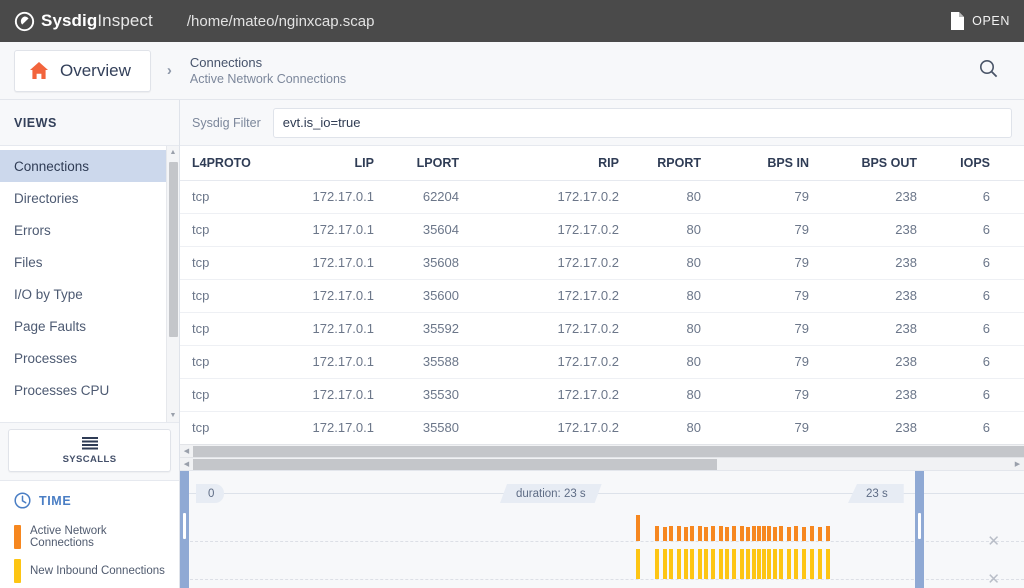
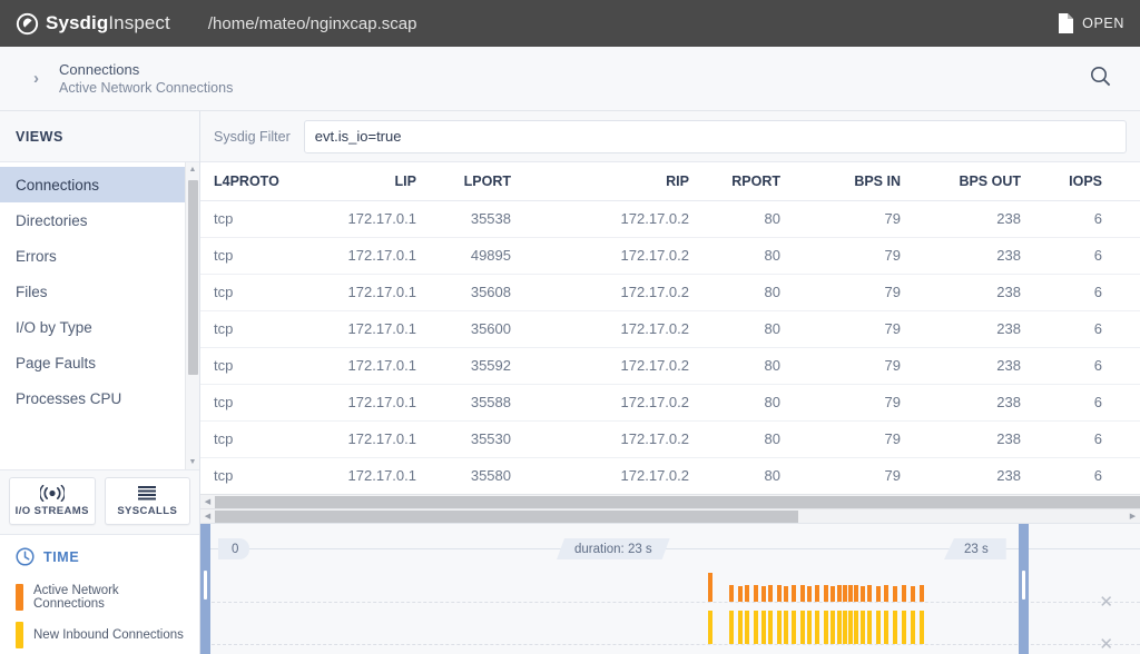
  SysdigInspect
  /home/mateo/nginxcap.scap
  OPEN
- Overview
  ›
  Connections
  Active Network Connections
  VIEWS
  Connections
  Directories
  Errors
  Files
  I/O by Type
  Page Faults
- Processes
  Processes CPU
+ I/O STREAMS
  SYSCALLS
  TIME
  Active Network Connections
  New Inbound Connections
  Sysdig Filter
  evt.is_io=true
  L4PROTO	LIP	LPORT	RIP	RPORT	BPS IN	BPS OUT	IOPS
- tcp	172.17.0.1	62204	172.17.0.2	80	79	238	6
+ tcp	172.17.0.1	35538	172.17.0.2	80	79	238	6
- tcp	172.17.0.1	35604	172.17.0.2	80	79	238	6
+ tcp	172.17.0.1	49895	172.17.0.2	80	79	238	6
  tcp	172.17.0.1	35608	172.17.0.2	80	79	238	6
  tcp	172.17.0.1	35600	172.17.0.2	80	79	238	6
  tcp	172.17.0.1	35592	172.17.0.2	80	79	238	6
  tcp	172.17.0.1	35588	172.17.0.2	80	79	238	6
  tcp	172.17.0.1	35530	172.17.0.2	80	79	238	6
  tcp	172.17.0.1	35580	172.17.0.2	80	79	238	6
  0
  duration: 23 s
  23 s
  ✕
  ✕
